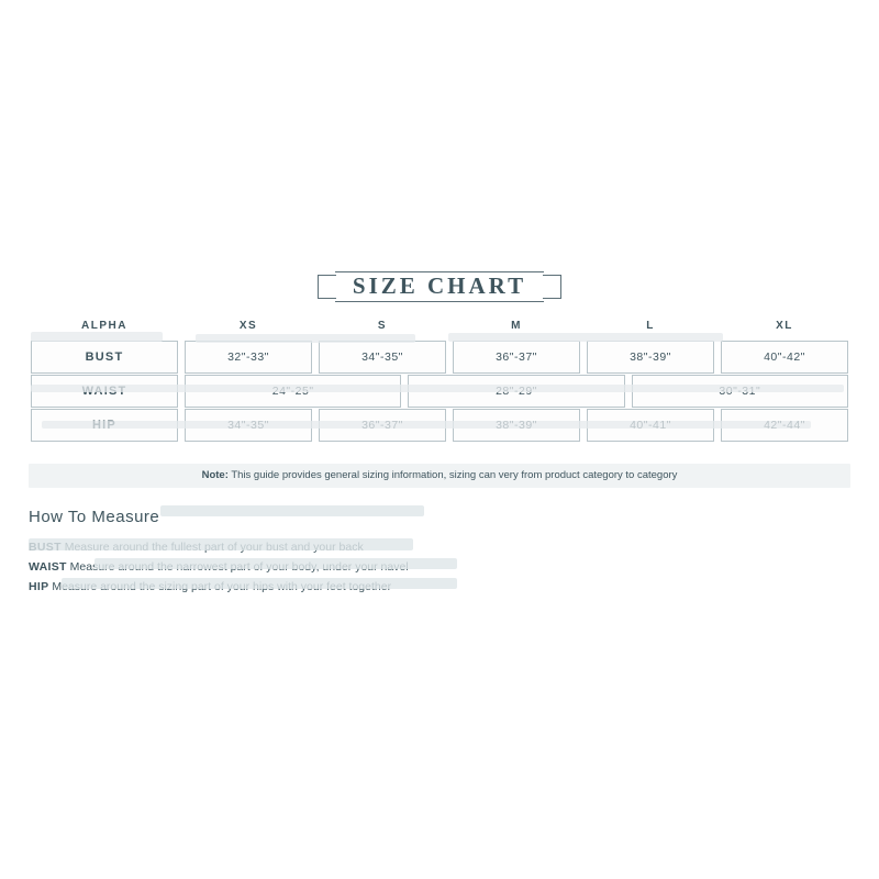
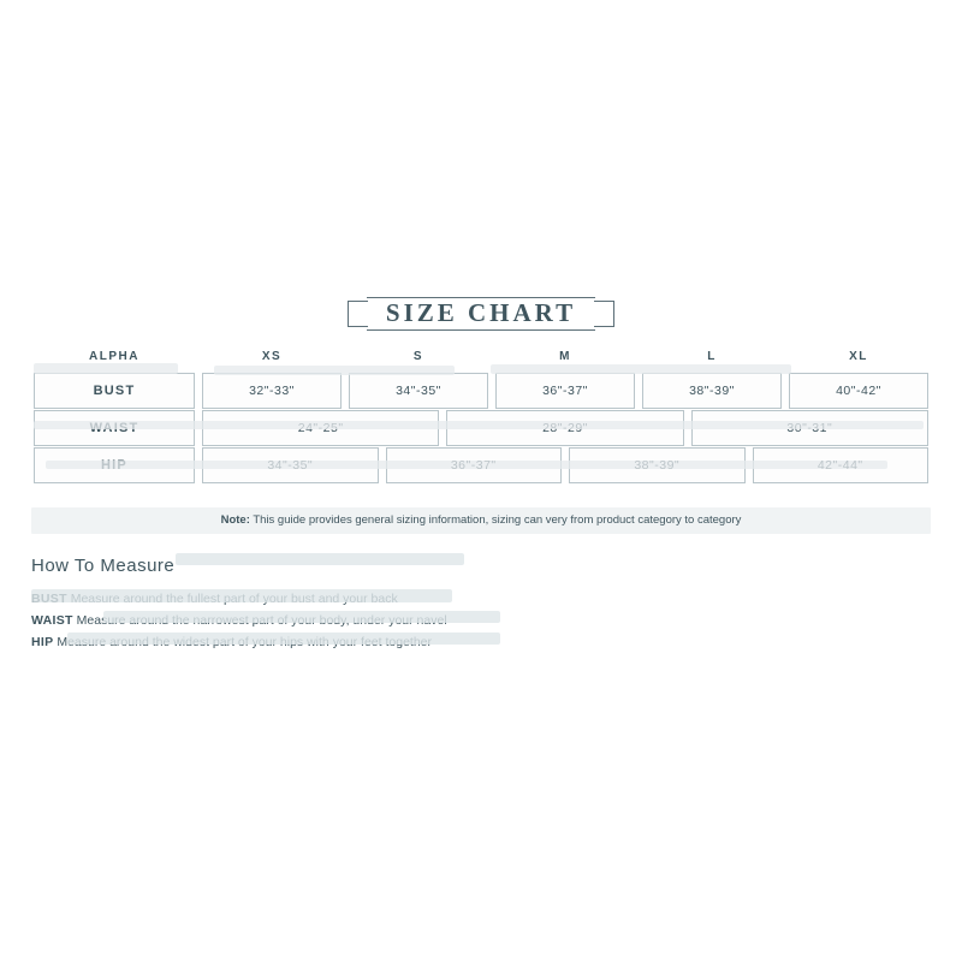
  SIZE CHART
  ALPHA
  XS
  S
  M
  L
  XL
  BUST
  32"-33"
  34"-35"
  36"-37"
  38"-39"
  40"-42"
  WAIST
  24"-25"
  28"-29"
  30"-31"
  HIP
  34"-35"
  36"-37"
  38"-39"
- 40"-41"
  42"-44"
  Note: This guide provides general sizing information, sizing can very from product category to category
  How To Measure
  BUST Measure around the fullest part of your bust and your back
  WAIST Measure around the narrowest part of your body, under your navel
- HIP Measure around the sizing part of your hips with your feet together
+ HIP Measure around the widest part of your hips with your feet together
